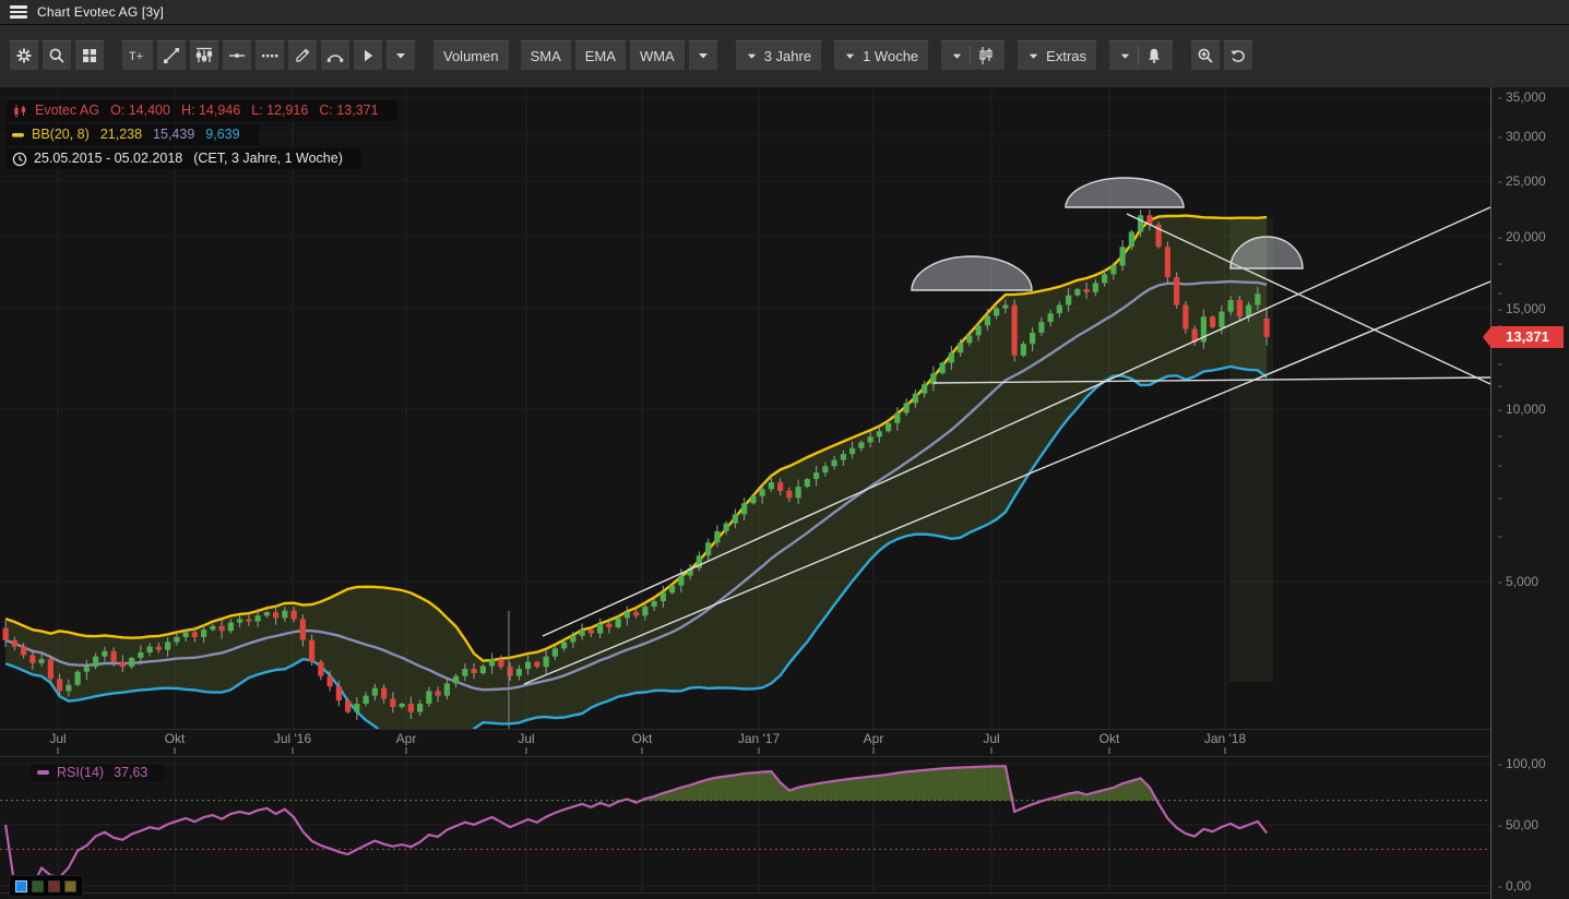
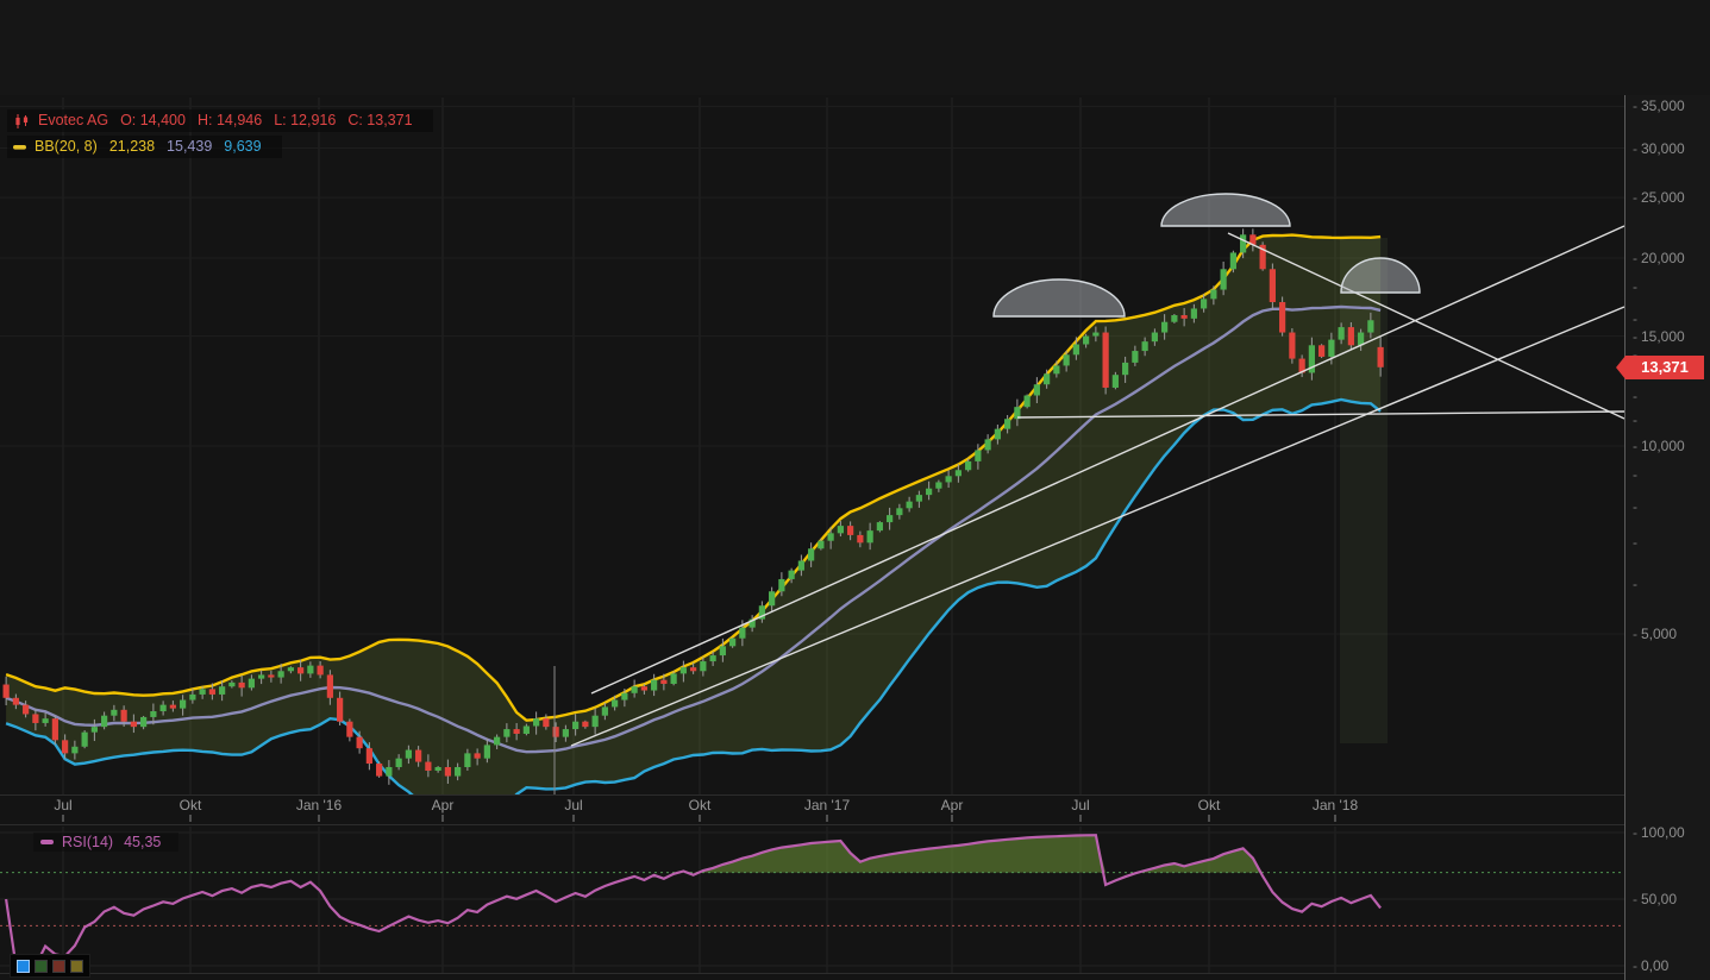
- Chart Evotec AG [3y]
- T+
- Volumen
- SMA
- EMA
- WMA
- 3 Jahre
- 1 Woche
- Extras
  - 35,000
  - 30,000
  - 25,000
  - 20,000
  - 15,000
  - 10,000
  - 5,000
  -
  -
  -
  -
  -
  -
  -
  -
  Jul
  Okt
- Jul '16
+ Jan '16
  Apr
  Jul
  Okt
  Jan '17
  Apr
  Jul
  Okt
  Jan '18
  - 100,00
  - 50,00
  - 0,00
  13,371
  Evotec AG
  O: 14,400
  H: 14,946
  L: 12,916
  C: 13,371
  BB(20, 8)
  21,238
  15,439
  9,639
- 25.05.2015 - 05.02.2018
- (CET, 3 Jahre, 1 Woche)
  RSI(14)
- 37,63
+ 45,35
